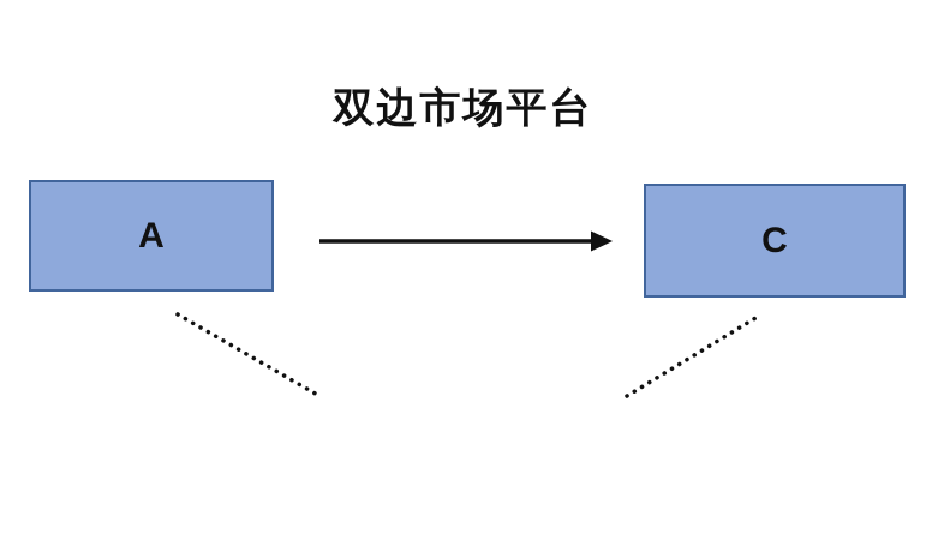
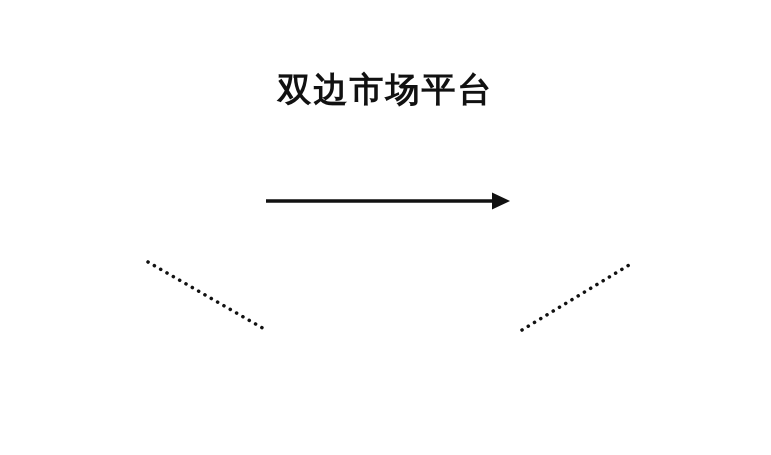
  双边市场平台
- A
- C
